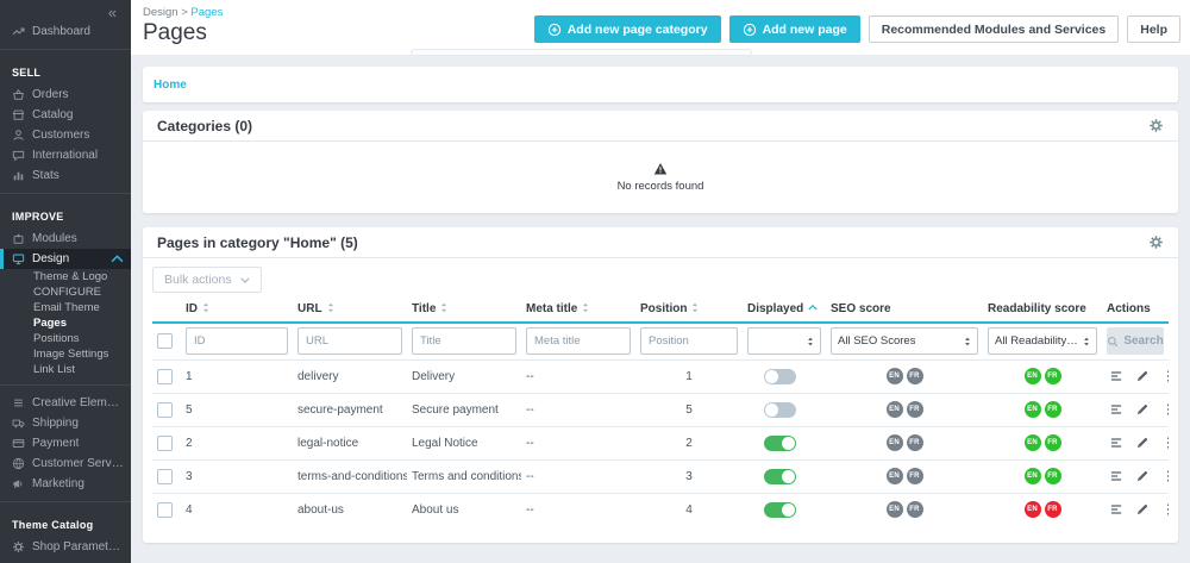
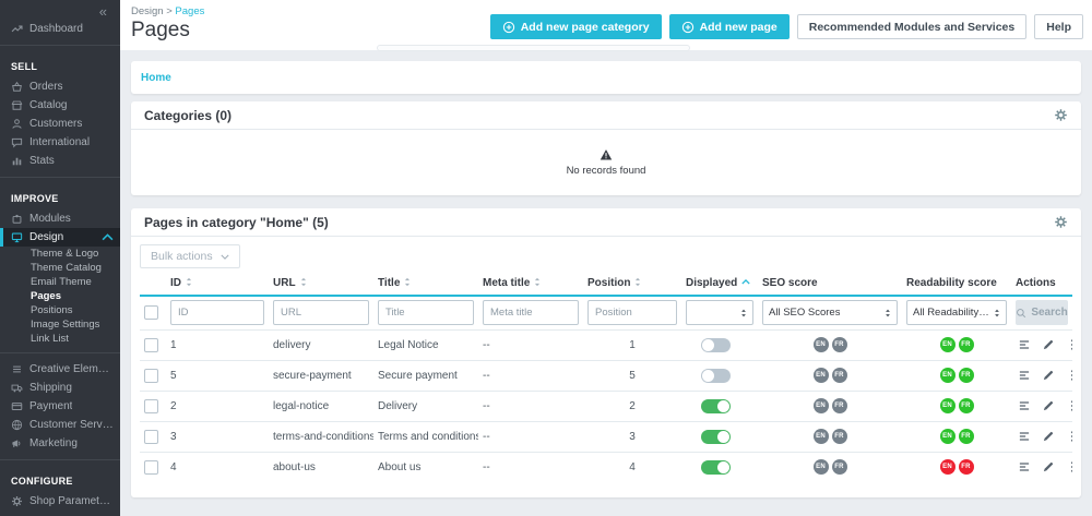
  «
  Dashboard
  SELL
  Orders
  Catalog
  Customers
  International
  Stats
  IMPROVE
  Modules
  Design
  Theme & Logo
- CONFIGURE
+ Theme Catalog
  Email Theme
  Pages
  Positions
  Image Settings
  Link List
  Creative Element
  Shipping
  Payment
  Customer Service
  Marketing
- Theme Catalog
+ CONFIGURE
  Shop Parameters
  Design > Pages
  Pages
  Add new page category
  Add new page
  Recommended Modules and Services
  Help
  Home
  Categories (0)
  No records found
  Pages in category "Home" (5)
  Bulk actions
  	ID	URL	Title	Meta title	Position	Displayed	SEO score	Readability score	Actions
  	ID	URL	Title	Meta title	Position		All SEO Scores	All Readability S	Search
- 	1	delivery	Delivery	--	1
+ 	1	delivery	Legal Notice	--	1
  	5	secure-payment	Secure payment	--	5
- 	2	legal-notice	Legal Notice	--	2
+ 	2	legal-notice	Delivery	--	2
  	4	about-us	About us	--	4
